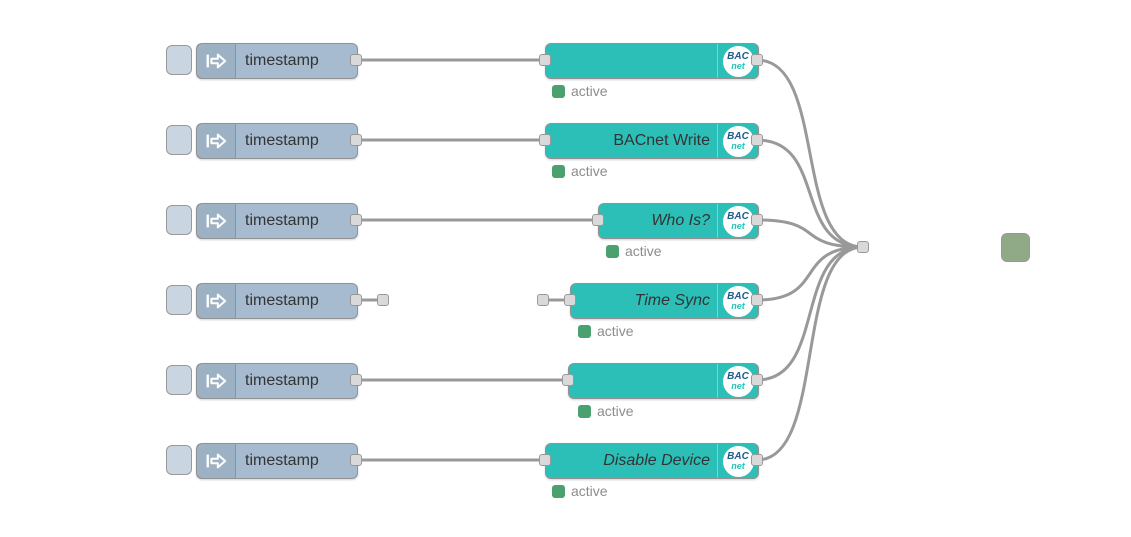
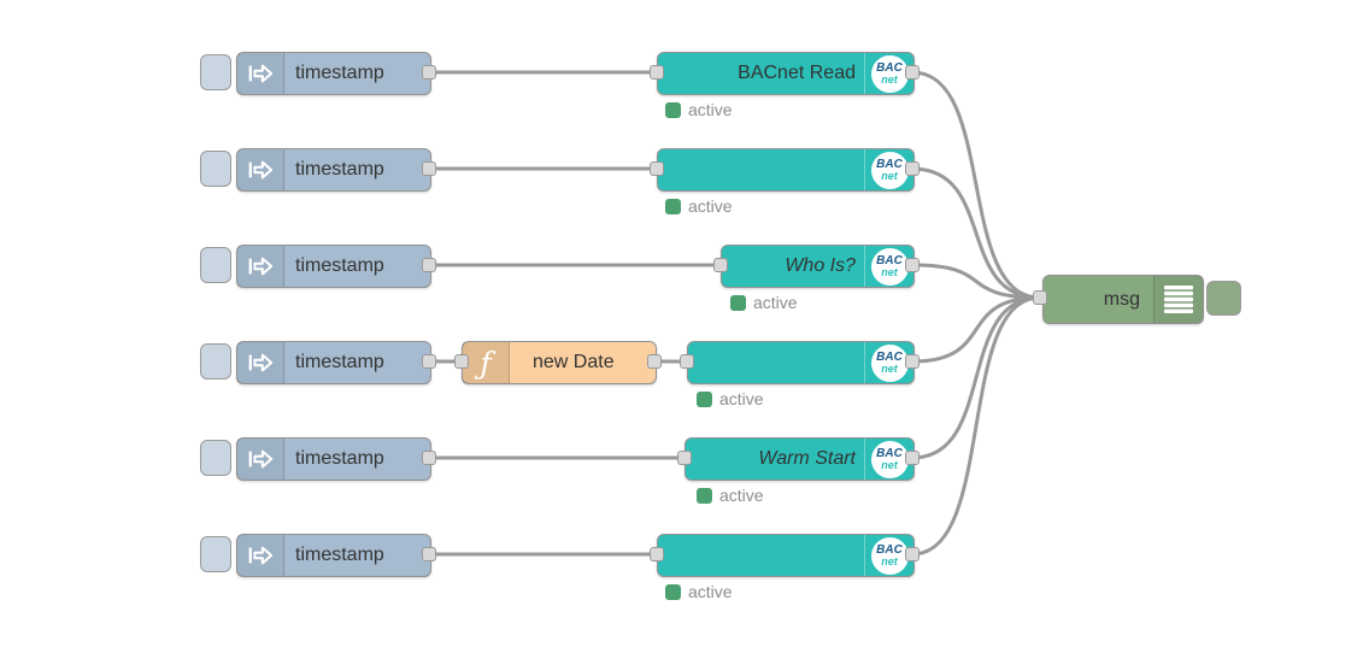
  timestamp
  timestamp
  timestamp
  timestamp
  timestamp
  timestamp
+ ƒ
+ new Date
+ BACnet Read
  BAC
  net
- BACnet Write
  BAC
  net
  Who Is?
  BAC
  net
- Time Sync
  BAC
  net
+ Warm Start
  BAC
  net
- Disable Device
  BAC
  net
  active
  active
  active
  active
  active
  active
+ msg
